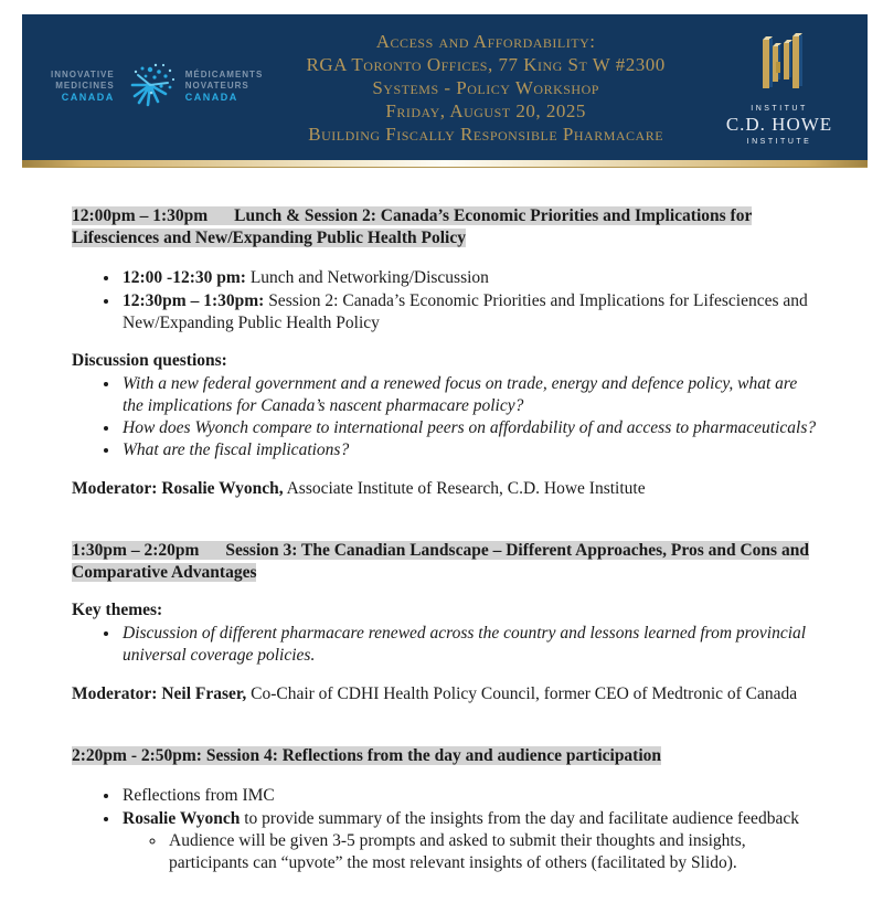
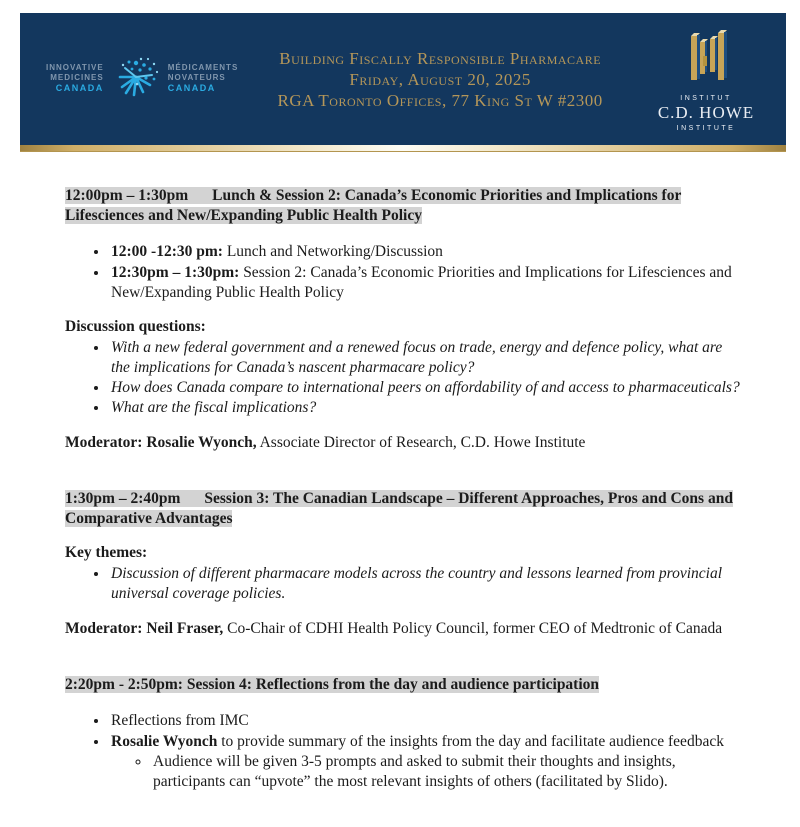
  INNOVATIVE
  MEDICINES
  CANADA
  MÉDICAMENTS
  NOVATEURS
  CANADA
- Access and Affordability:
- RGA Toronto Offices, 77 King St W #2300
+ Building Fiscally Responsible Pharmacare
- Systems - Policy Workshop
  Friday, August 20, 2025
- Building Fiscally Responsible Pharmacare
+ RGA Toronto Offices, 77 King St W #2300
  C.D. HOWE
  12:00pm – 1:30pm Lunch & Session 2: Canada’s Economic Priorities and Implications for Lifesciences and New/Expanding Public Health Policy
  12:00 -12:30 pm: Lunch and Networking/Discussion
  12:30pm – 1:30pm: Session 2: Canada’s Economic Priorities and Implications for Lifesciences and New/Expanding Public Health Policy
  Discussion questions:
  With a new federal government and a renewed focus on trade, energy and defence policy, what are the implications for Canada’s nascent pharmacare policy?
- How does Wyonch compare to international peers on affordability of and access to pharmaceuticals?
+ How does Canada compare to international peers on affordability of and access to pharmaceuticals?
  What are the fiscal implications?
- Moderator: Rosalie Wyonch, Associate Institute of Research, C.D. Howe Institute
+ Moderator: Rosalie Wyonch, Associate Director of Research, C.D. Howe Institute
- 1:30pm – 2:20pm Session 3: The Canadian Landscape – Different Approaches, Pros and Cons and Comparative Advantages
+ 1:30pm – 2:40pm Session 3: The Canadian Landscape – Different Approaches, Pros and Cons and Comparative Advantages
  Key themes:
- Discussion of different pharmacare renewed across the country and lessons learned from provincial universal coverage policies.
+ Discussion of different pharmacare models across the country and lessons learned from provincial universal coverage policies.
  Moderator: Neil Fraser, Co-Chair of CDHI Health Policy Council, former CEO of Medtronic of Canada
  2:20pm - 2:50pm: Session 4: Reflections from the day and audience participation
  Reflections from IMC
  Rosalie Wyonch to provide summary of the insights from the day and facilitate audience feedback
  Audience will be given 3-5 prompts and asked to submit their thoughts and insights, participants can “upvote” the most relevant insights of others (facilitated by Slido).
